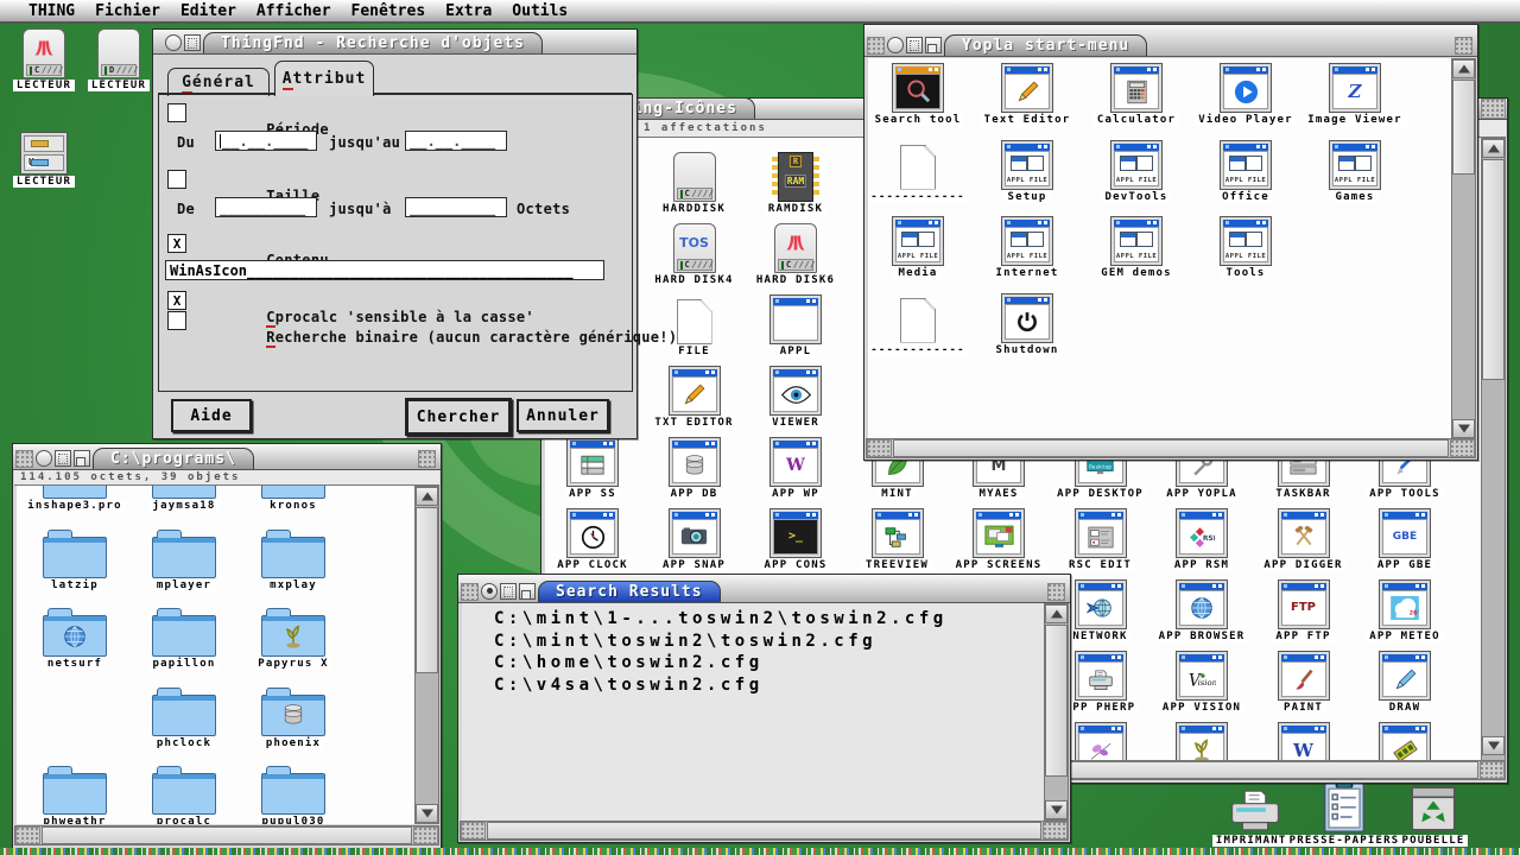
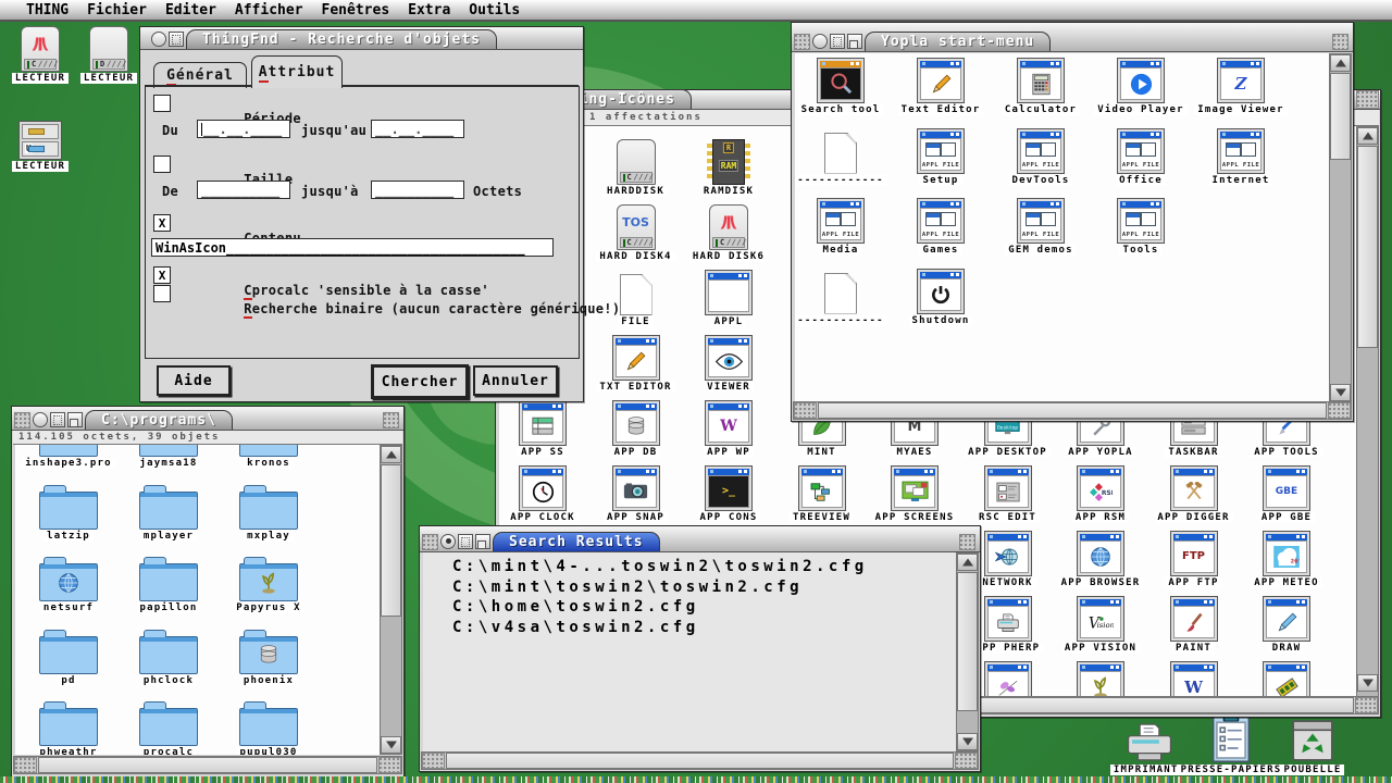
  THING
  Fichier
  Editer
  Afficher
  Fenêtres
  Extra
  Outils
  C
  ////
  LECTEUR
  D
  ////
  LECTEUR
  LECTEUR
  IMPRIMANT
  PRESSE-PAPIERS
  POUBELLE
  ing-Icônes
  1 affectations
  C
  ////
  HARDDISK
  R
  RAM
  RAMDISK
  TOS
  C
  ////
  HARD DISK4
  C
  ////
  HARD DISK6
  FILE
  APPL
  TXT EDITOR
  VIEWER
  APP SS
  APP DB
  W
  APP WP
  MINT
  M
  MYAES
  APP DESKTOP
  APP YOPLA
  TASKBAR
  APP TOOLS
  APP CLOCK
  APP SNAP
  >_
  APP CONS
  TREEVIEW
  APP SCREENS
  RSC EDIT
  APP RSM
  APP DIGGER
  GBE
  APP GBE
  NETWORK
  APP BROWSER
  FTP
  APP FTP
  APP METEO
  PP PHERP
  V
  ision
  APP VISION
  PAINT
  DRAW
  W
  Yopla start-menu
  Search tool
  Text Editor
  Calculator
  Video Player
  Z
  Image Viewer
  ------------
  Setup
  DevTools
  Office
- Games
+ Internet
  Media
- Internet
+ Games
  GEM demos
  Tools
  ------------
  Shutdown
  ThingFnd - Recherche d'objets
  Général
  Attribut
  Période
  Du
  __.__.____
  jusqu'au
  __.__.____
  Taille
  De
  __________
  jusqu'à
  __________
  Octets
  X
  WinAsIcon
  ______________________________________
  X
  Cprocalc 'sensible à la casse'
  Recherche binaire (aucun caractère générique!)
  Aide
  Chercher
  Annuler
  C:\programs\
  114.105 octets, 39 objets
  inshape3.pro
  jaymsa18
  kronos
  latzip
  mplayer
  mxplay
  netsurf
  papillon
  Papyrus X
+ pd
  phclock
  phoenix
  phweathr
  procalc
  pupul030
  Search Results
- C:\mint\1-...toswin2\toswin2.cfg
+ C:\mint\4-...toswin2\toswin2.cfg
  C:\mint\toswin2\toswin2.cfg
  C:\home\toswin2.cfg
  C:\v4sa\toswin2.cfg
